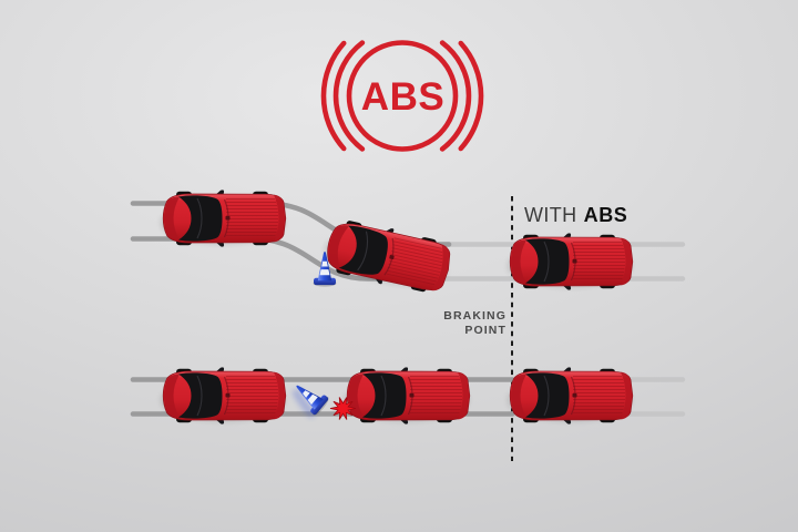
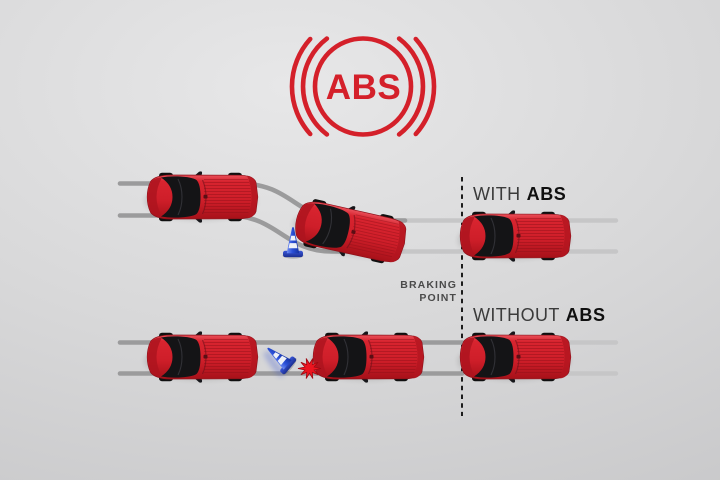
  ABS
  WITH ABS
+ WITHOUT ABS
  BRAKING
  POINT
